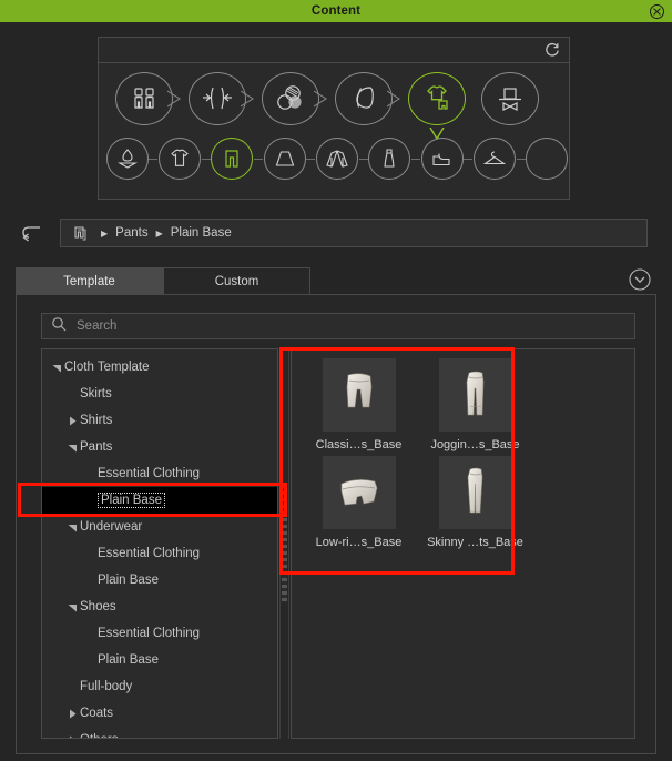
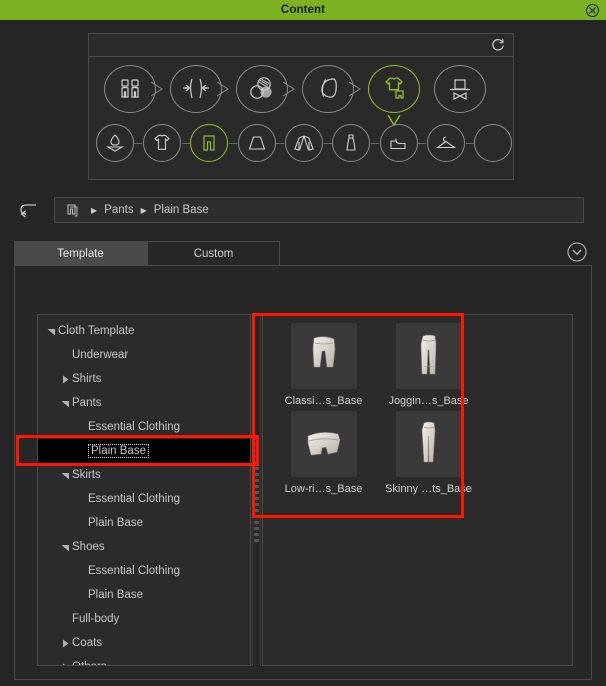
  Content
  ▶
  Pants
  ▶
  Plain Base
  Template
  Custom
- Search
  Cloth Template
- Skirts
+ Underwear
  Shirts
  Pants
  Essential Clothing
  Plain Base
- Underwear
+ Skirts
  Essential Clothing
  Plain Base
  Shoes
  Essential Clothing
  Plain Base
  Full-body
  Coats
  Classi…s_Base
  Joggin…s_Base
  Low-ri…s_Base
  Skinny …ts_Base
